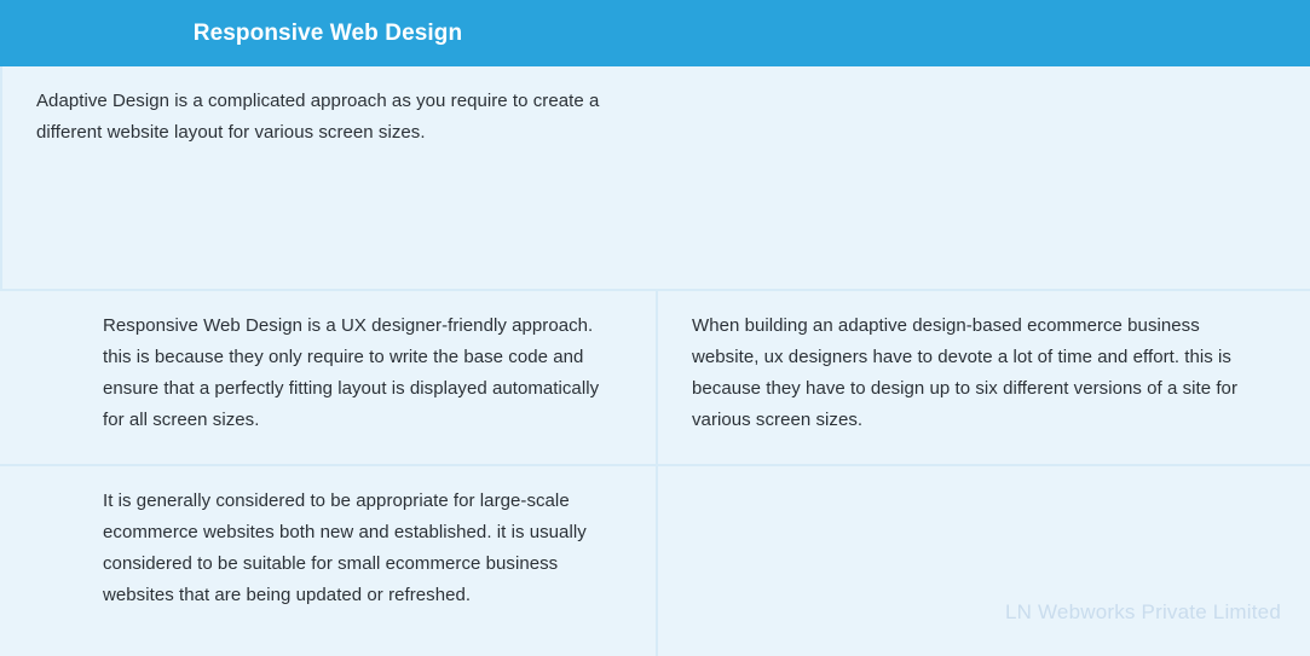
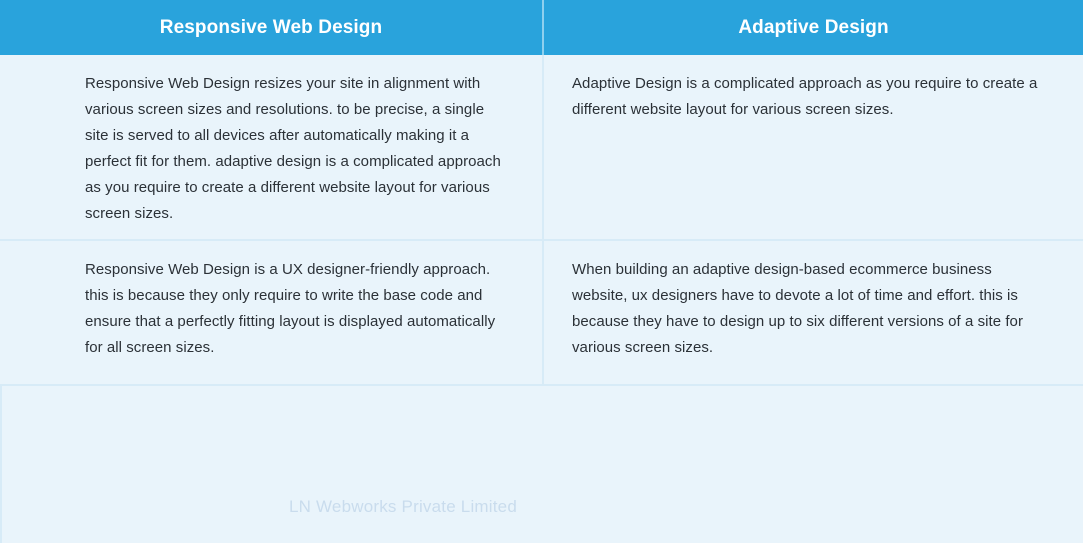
  Responsive Web Design
+ Adaptive Design
+ Responsive Web Design resizes your site in alignment with various screen sizes and resolutions. to be precise, a single site is served to all devices after automatically making it a perfect fit for them. adaptive design is a complicated approach as you require to create a different website layout for various screen sizes.
  Adaptive Design is a complicated approach as you require to create a different website layout for various screen sizes.
  Responsive Web Design is a UX designer-friendly approach. this is because they only require to write the base code and ensure that a perfectly fitting layout is displayed automatically for all screen sizes.
  When building an adaptive design-based ecommerce business website, ux designers have to devote a lot of time and effort. this is because they have to design up to six different versions of a site for various screen sizes.
- It is generally considered to be appropriate for large-scale ecommerce websites both new and established. it is usually considered to be suitable for small ecommerce business websites that are being updated or refreshed.
  LN Webworks Private Limited
